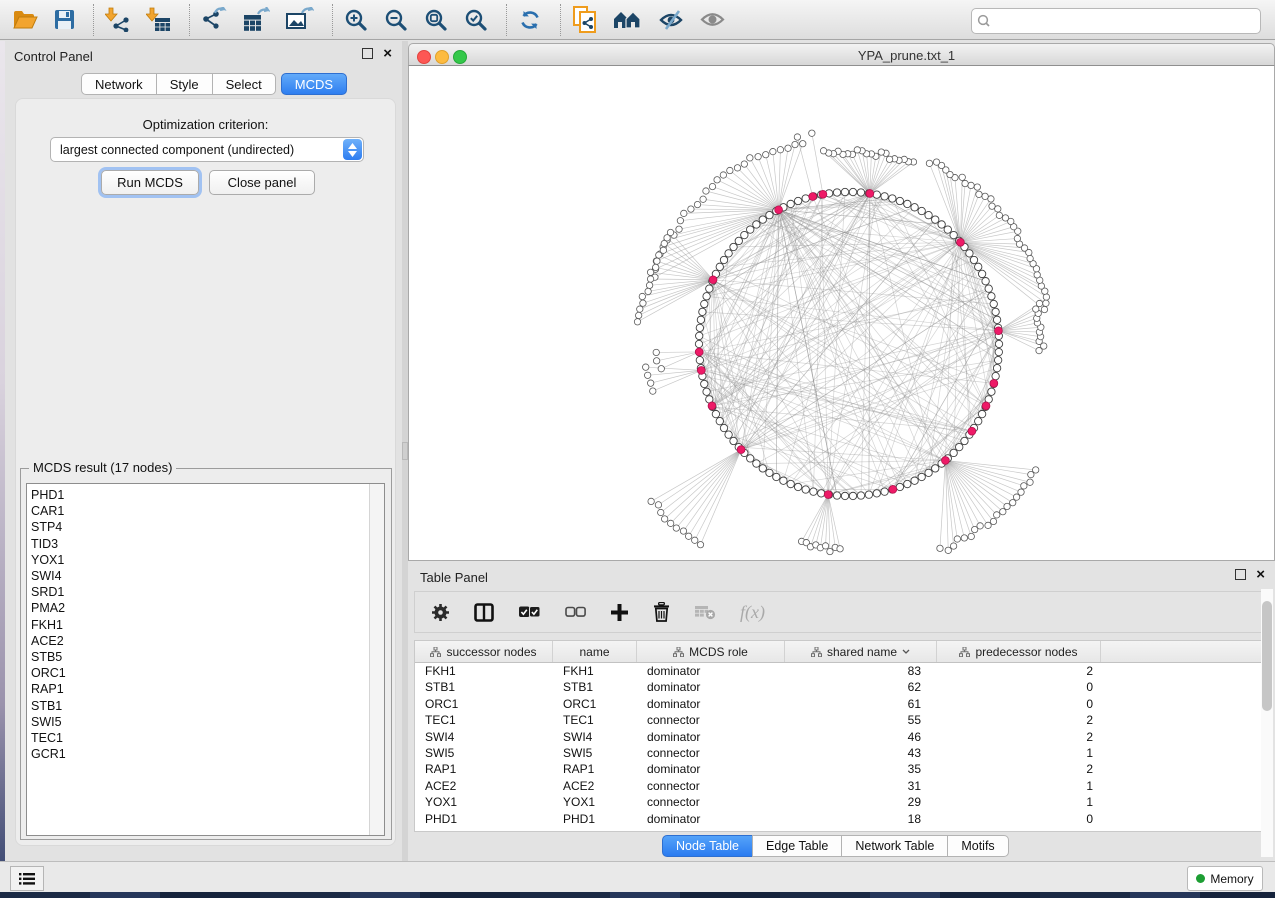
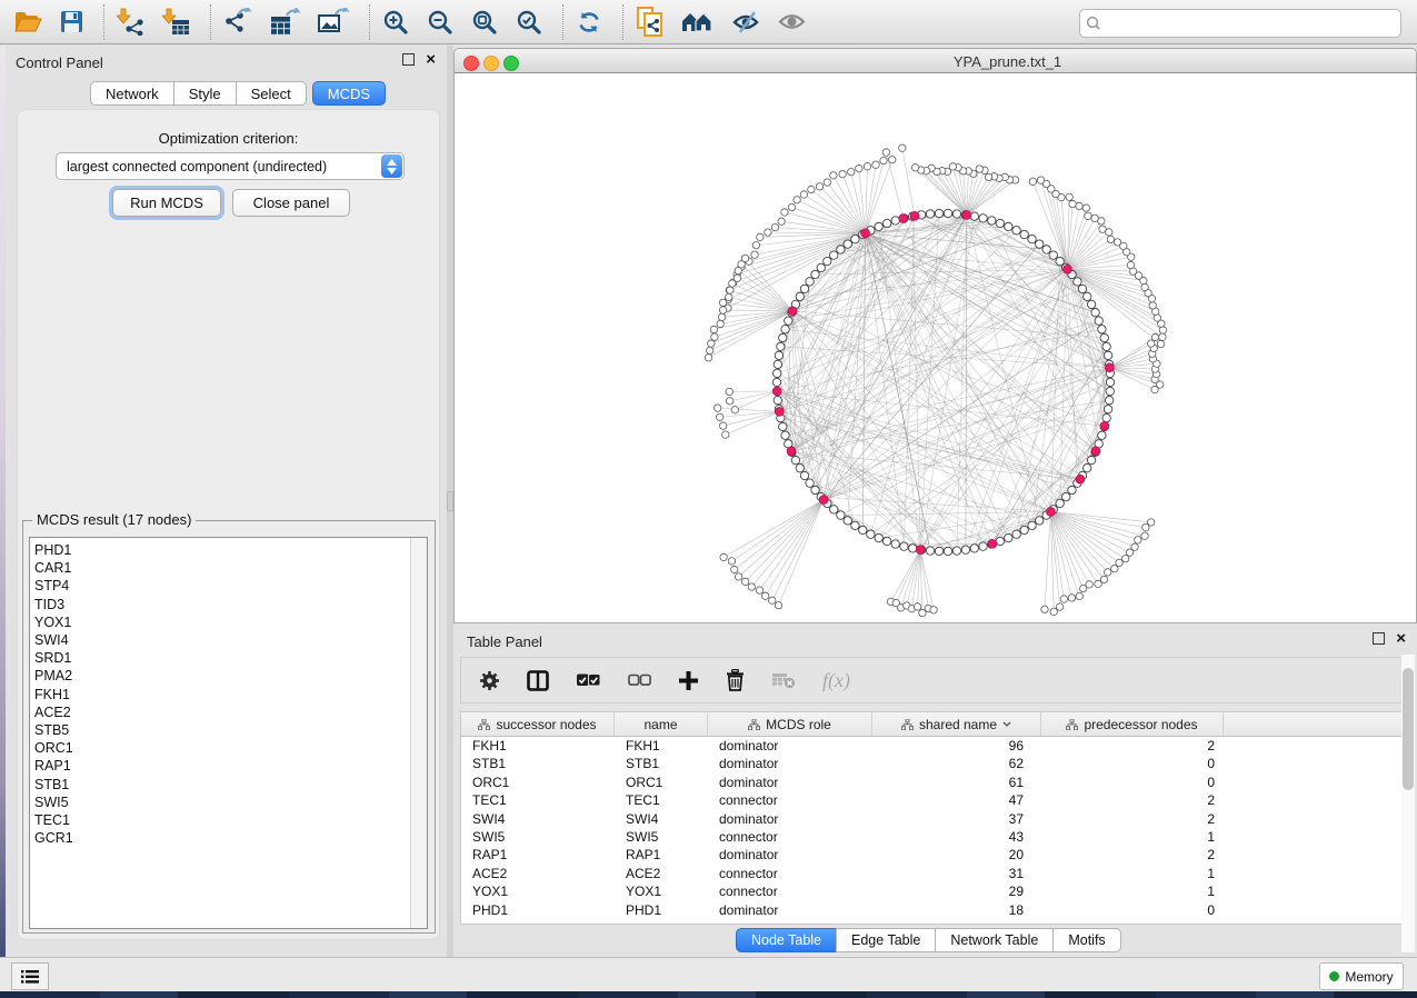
  Control Panel
  ×
  Network
  Style
  Select
  MCDS
  Optimization criterion:
  largest connected component (undirected)
  Run MCDS
  Close panel
  MCDS result (17 nodes)
  PHD1
  CAR1
  STP4
  TID3
  YOX1
  SWI4
  SRD1
  PMA2
  FKH1
  ACE2
  STB5
  ORC1
  RAP1
  STB1
  SWI5
  TEC1
  GCR1
  YPA_prune.txt_1
  Table Panel
  ×
  f(x)
  successor nodes
  name
  MCDS role
  shared name
  predecessor nodes
  FKH1
  FKH1
  dominator
- 83
+ 96
  2
  STB1
  STB1
  dominator
  62
  0
  ORC1
  ORC1
  dominator
  61
  0
  TEC1
  TEC1
  connector
- 55
+ 47
  2
  SWI4
  SWI4
  dominator
- 46
+ 37
  2
  SWI5
  SWI5
  connector
  43
  1
  RAP1
  RAP1
  dominator
- 35
+ 20
  2
  ACE2
  ACE2
  connector
  31
  1
  YOX1
  YOX1
  connector
  29
  1
  PHD1
  PHD1
  dominator
  18
  0
  Node Table
  Edge Table
  Network Table
  Motifs
  Memory
